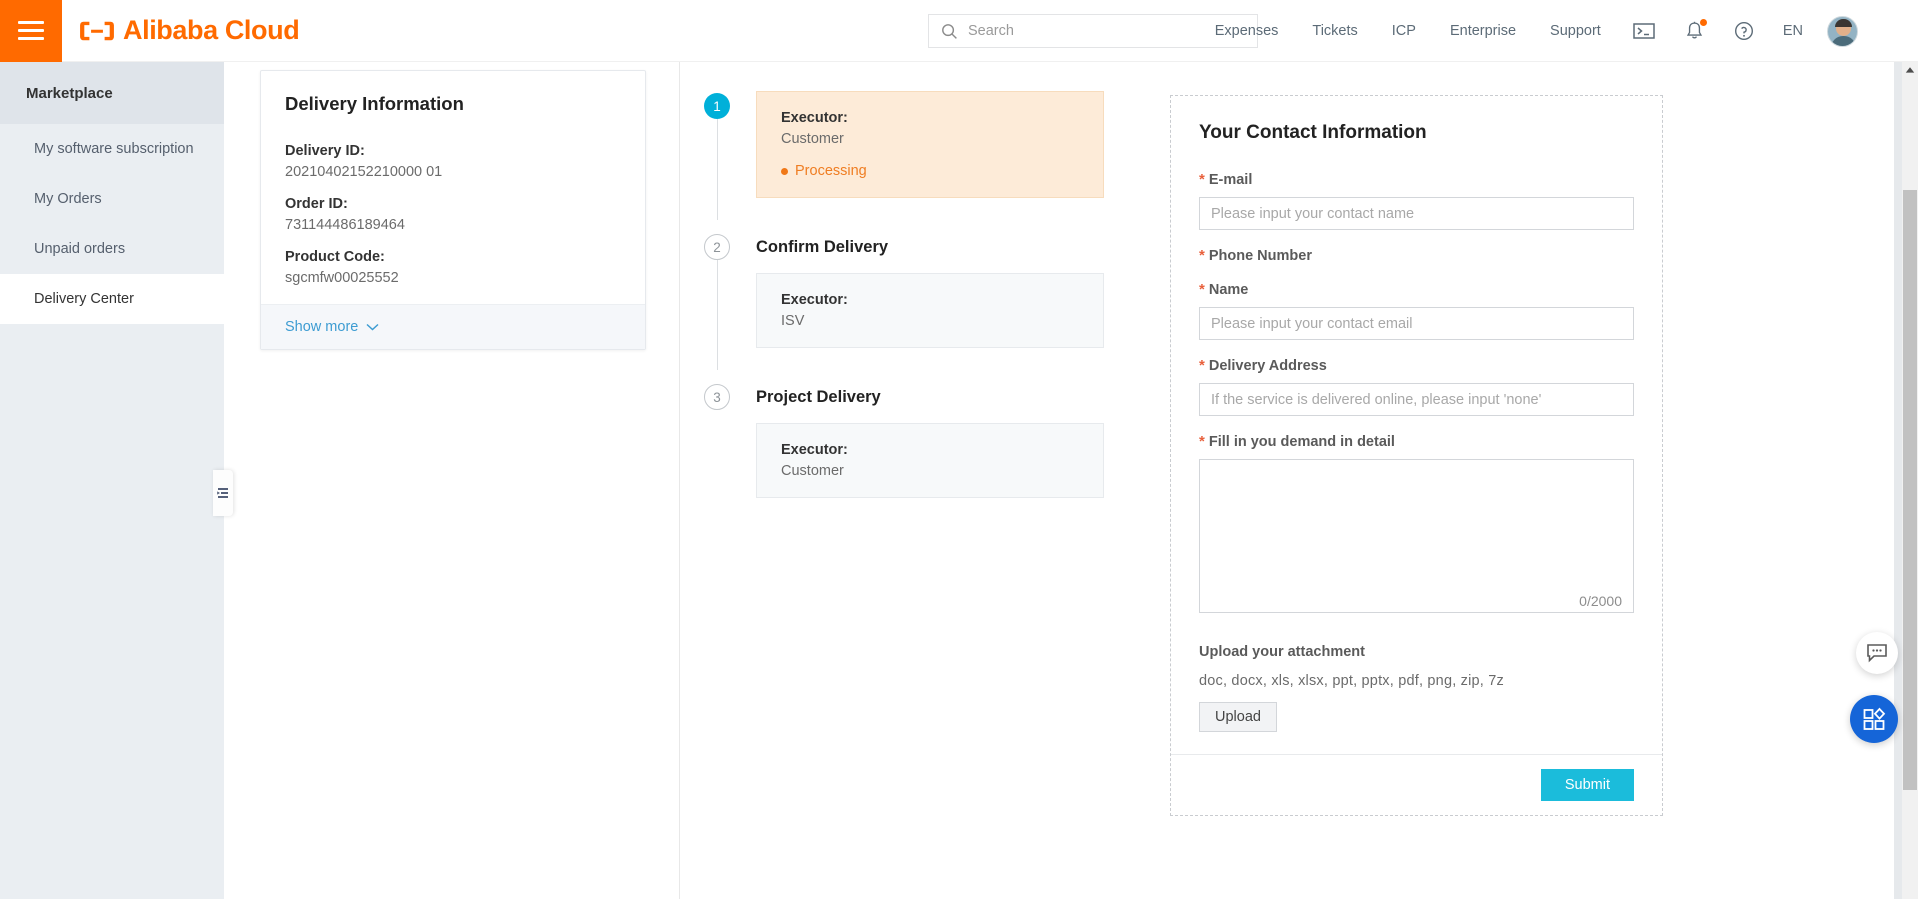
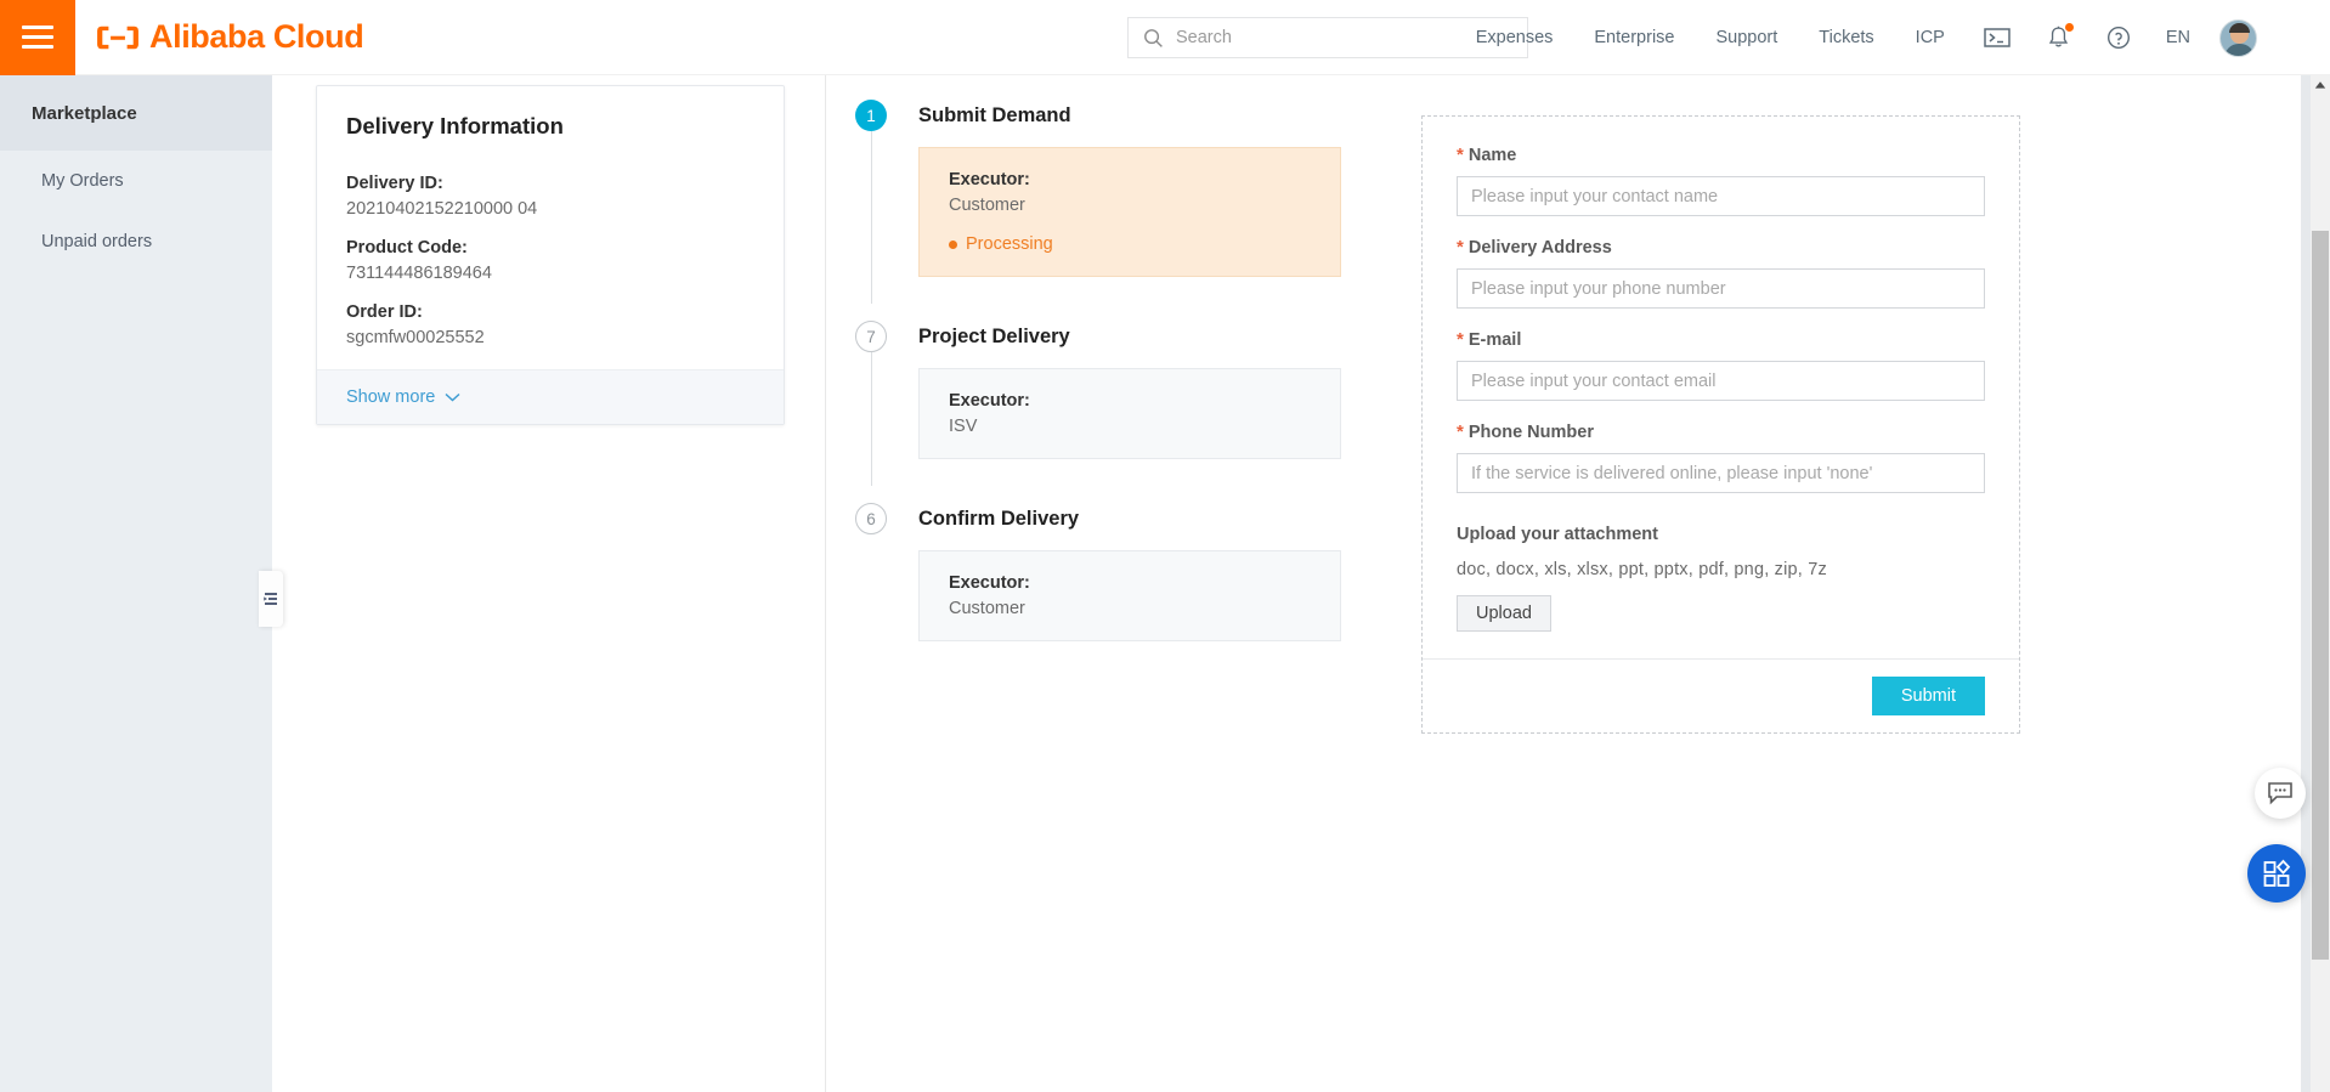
  Alibaba Cloud
  Search
  Expenses
- Tickets
+ Enterprise
- ICP
+ Support
- Enterprise
+ Tickets
- Support
+ ICP
  EN
  Marketplace
- My software subscription
  My Orders
  Unpaid orders
- Delivery Center
  Delivery Information
  Delivery ID:
- 20210402152210000 01
+ 20210402152210000 04
- Order ID:
+ Product Code:
  731144486189464
- Product Code:
+ Order ID:
  sgcmfw00025552
  Show more
  1
+ Submit Demand
  Executor:
  Customer
  Processing
- 2
+ 7
- Confirm Delivery
+ Project Delivery
  Executor:
  ISV
- 3
+ 6
- Project Delivery
+ Confirm Delivery
  Executor:
  Customer
- Your Contact Information
- * E-mail
+ * Name
  Please input your contact name
- * Phone Number
+ * Delivery Address
+ Please input your phone number
- * Name
+ * E-mail
  Please input your contact email
- * Delivery Address
+ * Phone Number
  If the service is delivered online, please input 'none'
- * Fill in you demand in detail
- 0/2000
  Upload your attachment
  doc, docx, xls, xlsx, ppt, pptx, pdf, png, zip, 7z
  Upload
  Submit
